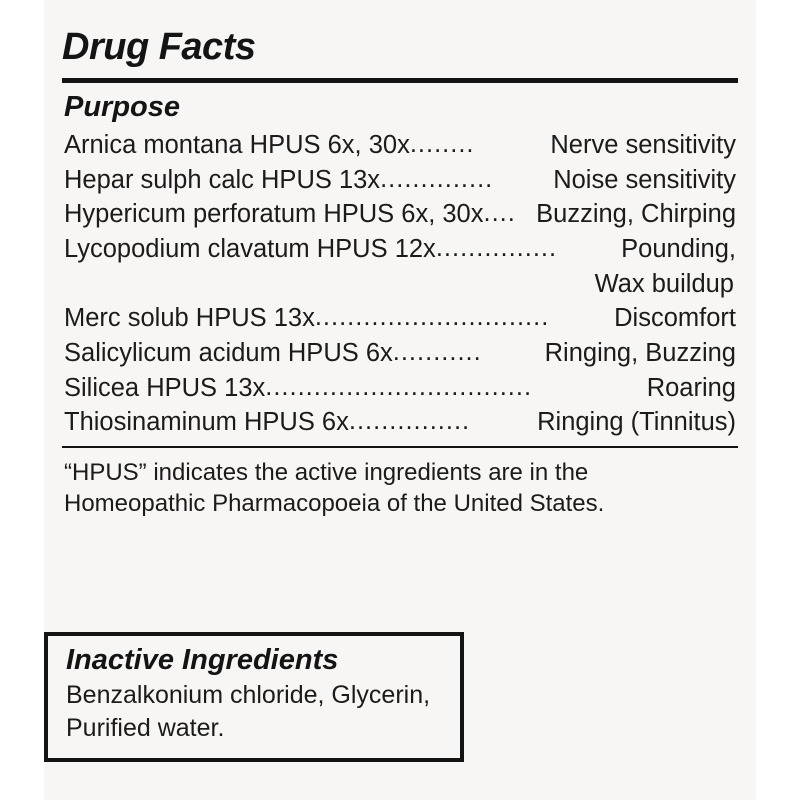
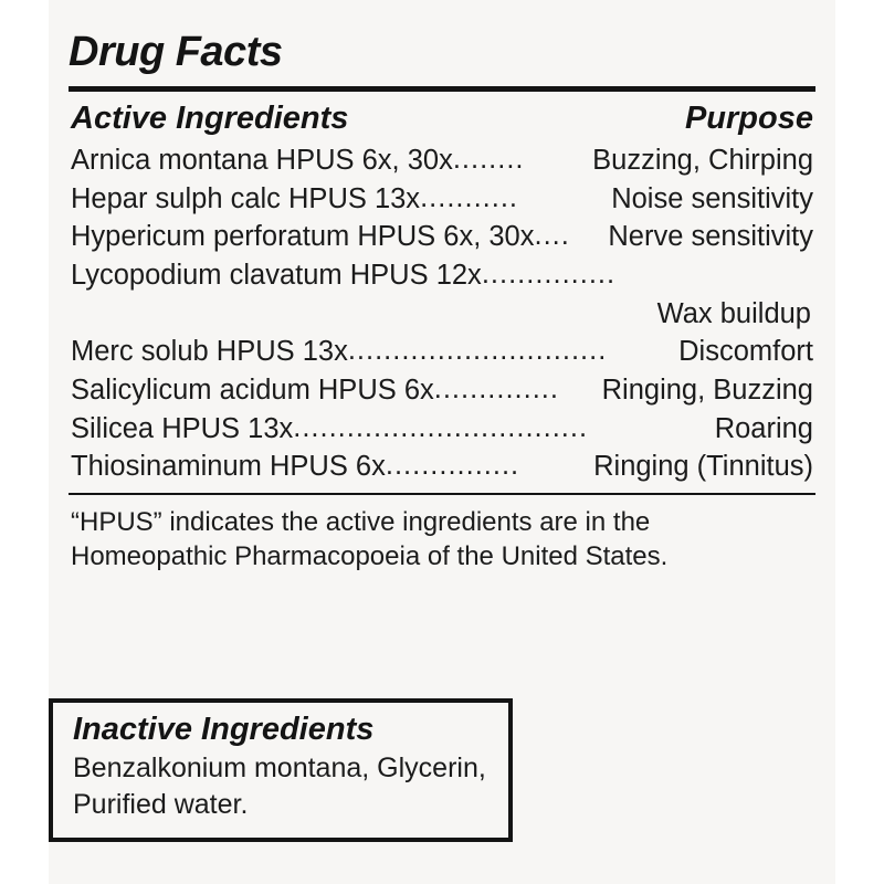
  Drug Facts
+ Active Ingredients
  Purpose
  Arnica montana HPUS 6x, 30x
  ........
- Nerve sensitivity
+ Buzzing, Chirping
  Hepar sulph calc HPUS 13x
- ..............
+ ...........
  Noise sensitivity
  Hypericum perforatum HPUS 6x, 30x
  ....
- Buzzing, Chirping
+ Nerve sensitivity
  Lycopodium clavatum HPUS 12x
  ...............
- Pounding,
  Wax buildup
  Merc solub HPUS 13x
  .............................
  Discomfort
  Salicylicum acidum HPUS 6x
- ...........
+ ..............
  Ringing, Buzzing
  Silicea HPUS 13x
  .................................
  Roaring
  Thiosinaminum HPUS 6x
  ...............
  Ringing (Tinnitus)
  “HPUS” indicates the active ingredients are in the Homeopathic Pharmacopoeia of the United States.
  Inactive Ingredients
- Benzalkonium chloride, Glycerin, Purified water.
+ Benzalkonium montana, Glycerin, Purified water.
